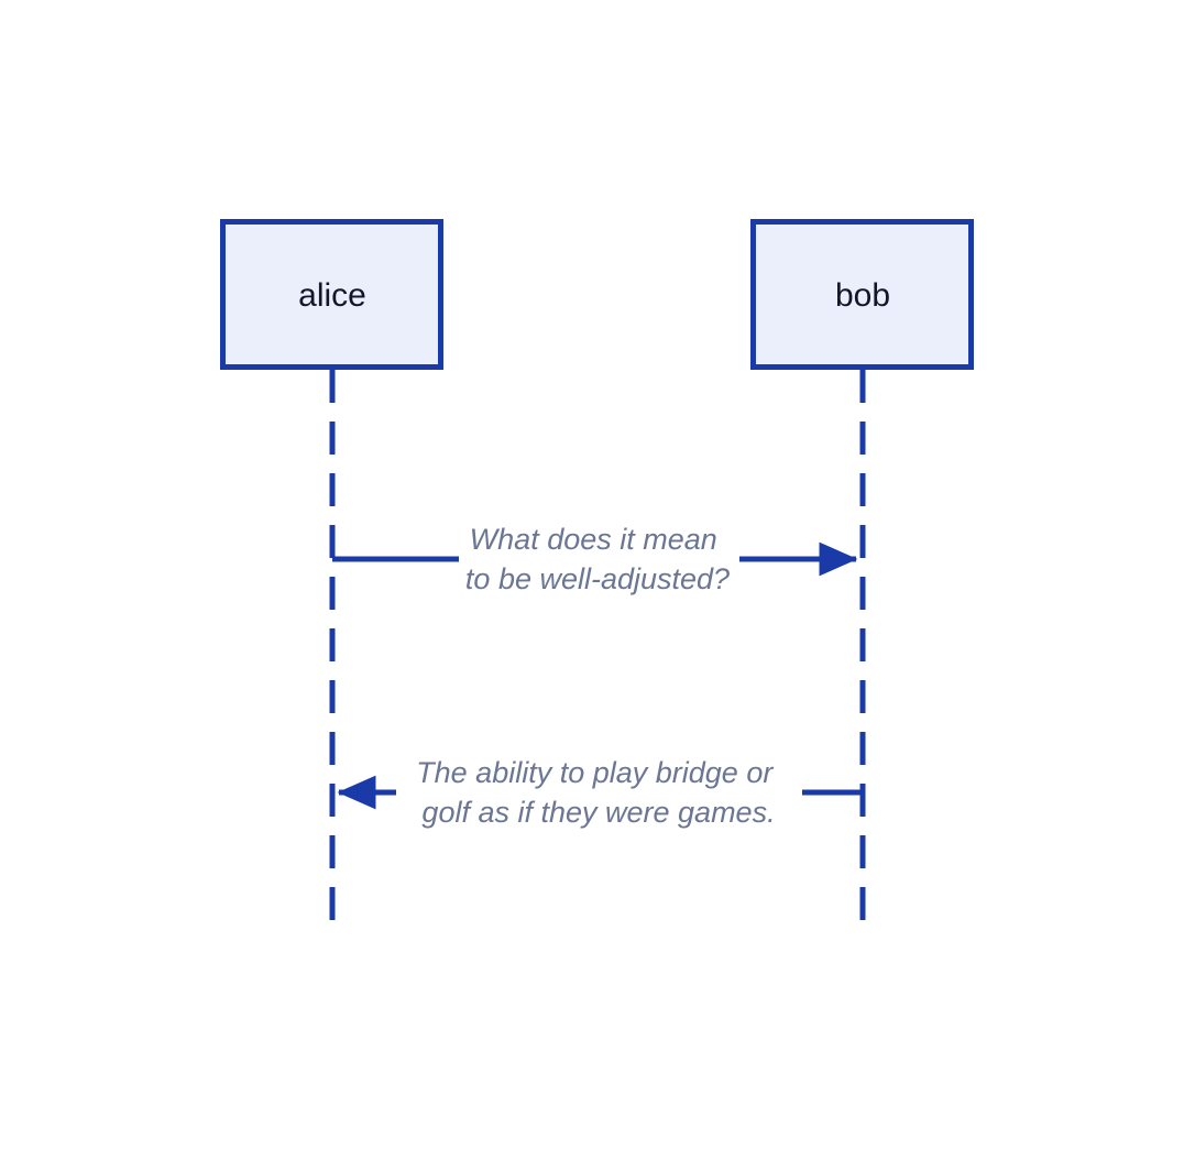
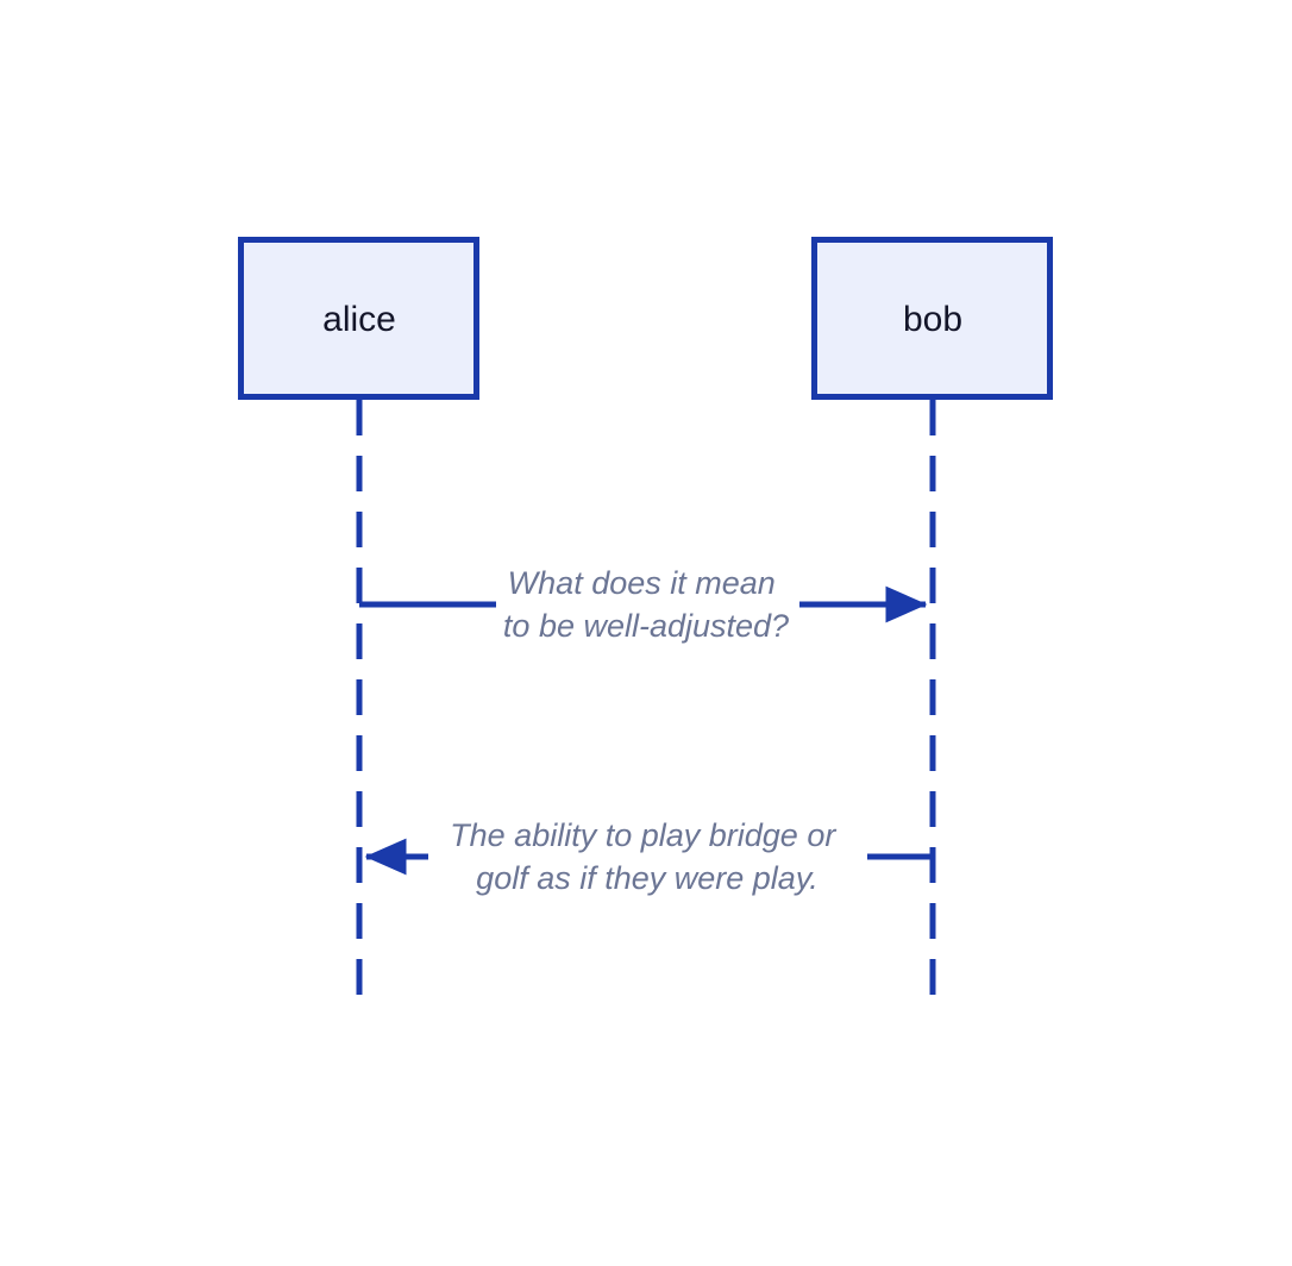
  alice
  bob
  What does it mean to be well-adjusted?
- The ability to play bridge or golf as if they were games.
+ The ability to play bridge or golf as if they were play.
